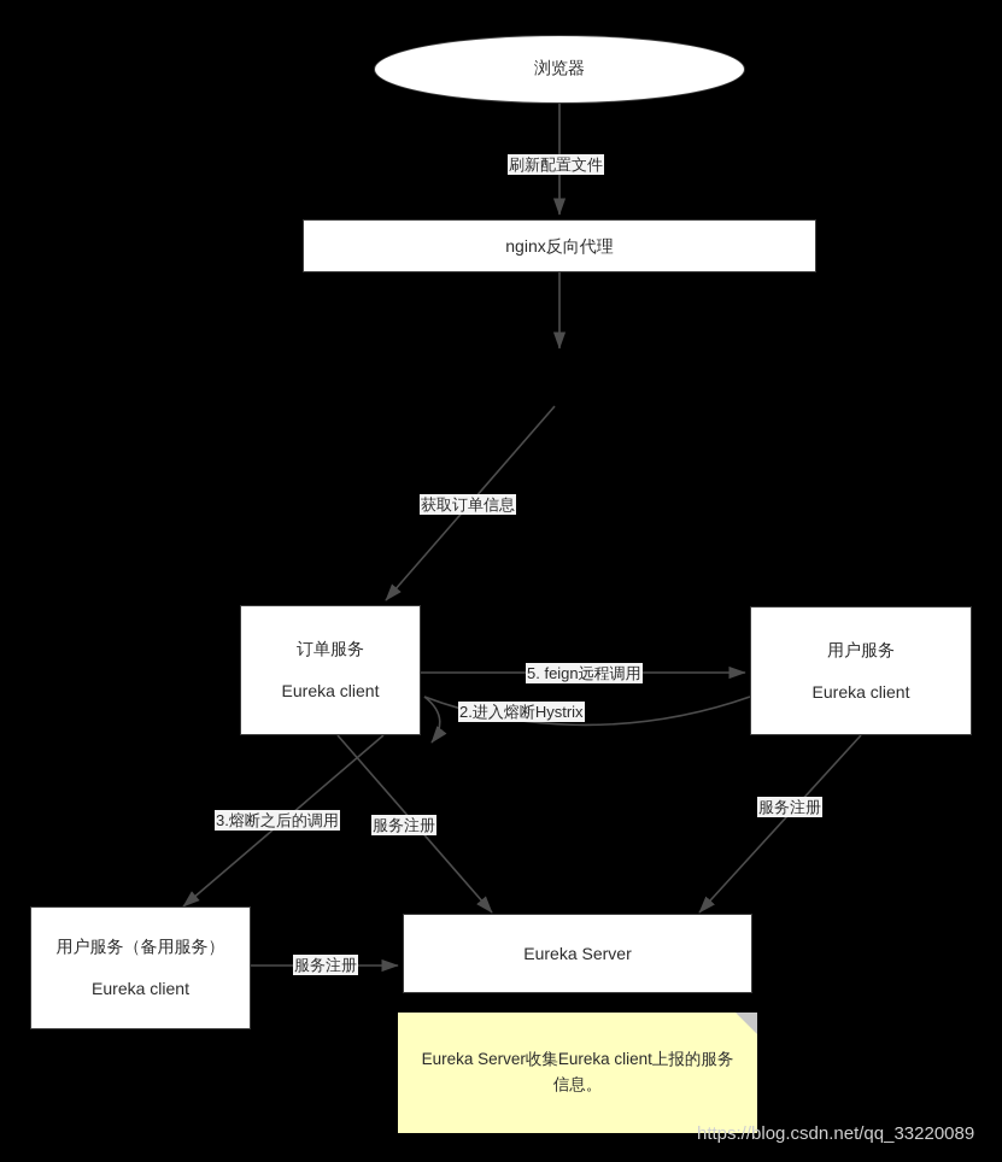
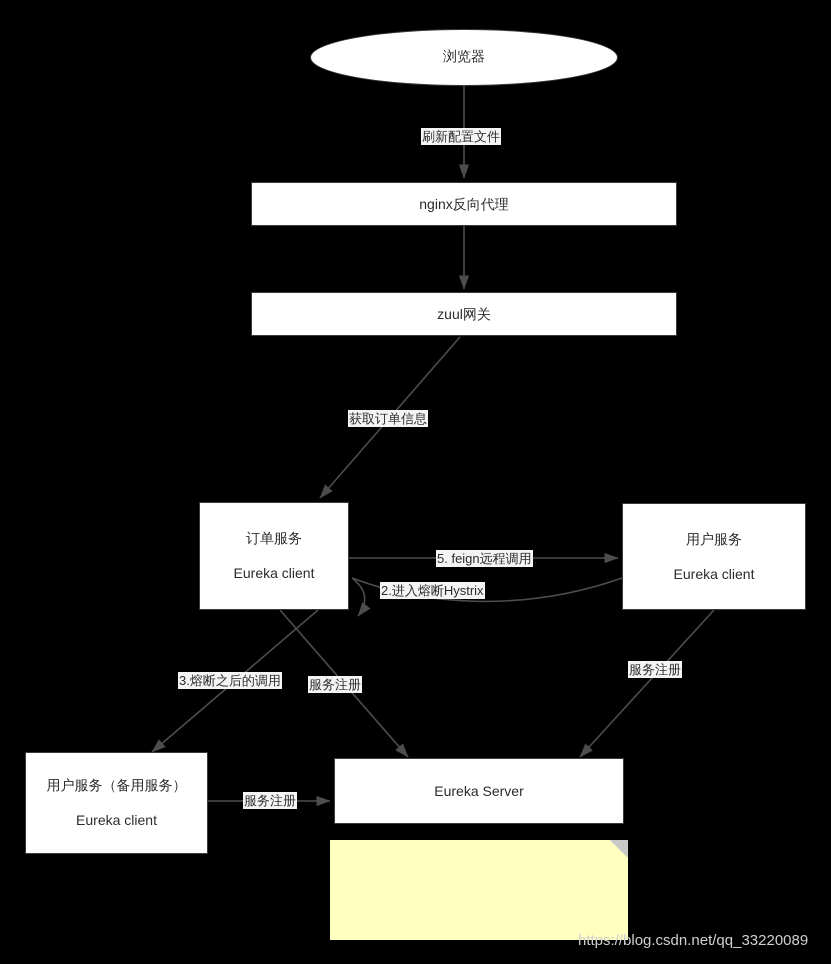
  浏览器
  nginx反向代理
+ zuul网关
  订单服务
  Eureka client
  用户服务
  Eureka client
  用户服务（备用服务）
  Eureka client
  Eureka Server
- Eureka Server收集Eureka client上报的服务信息。
  刷新配置文件
  获取订单信息
  5. feign远程调用
  2.进入熔断Hystrix
  3.熔断之后的调用
  服务注册
  服务注册
  服务注册
  https://blog.csdn.net/qq_33220089
